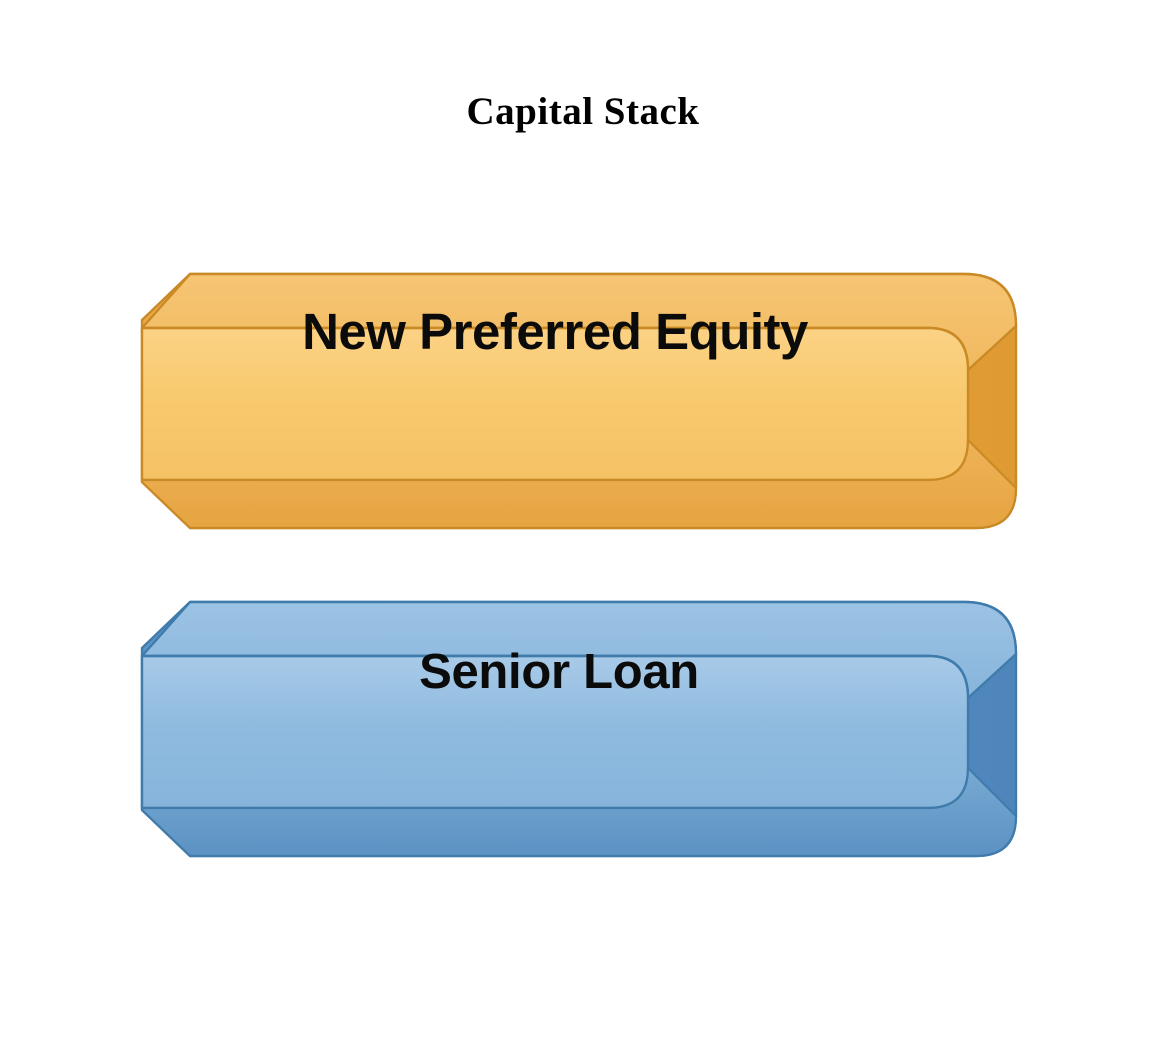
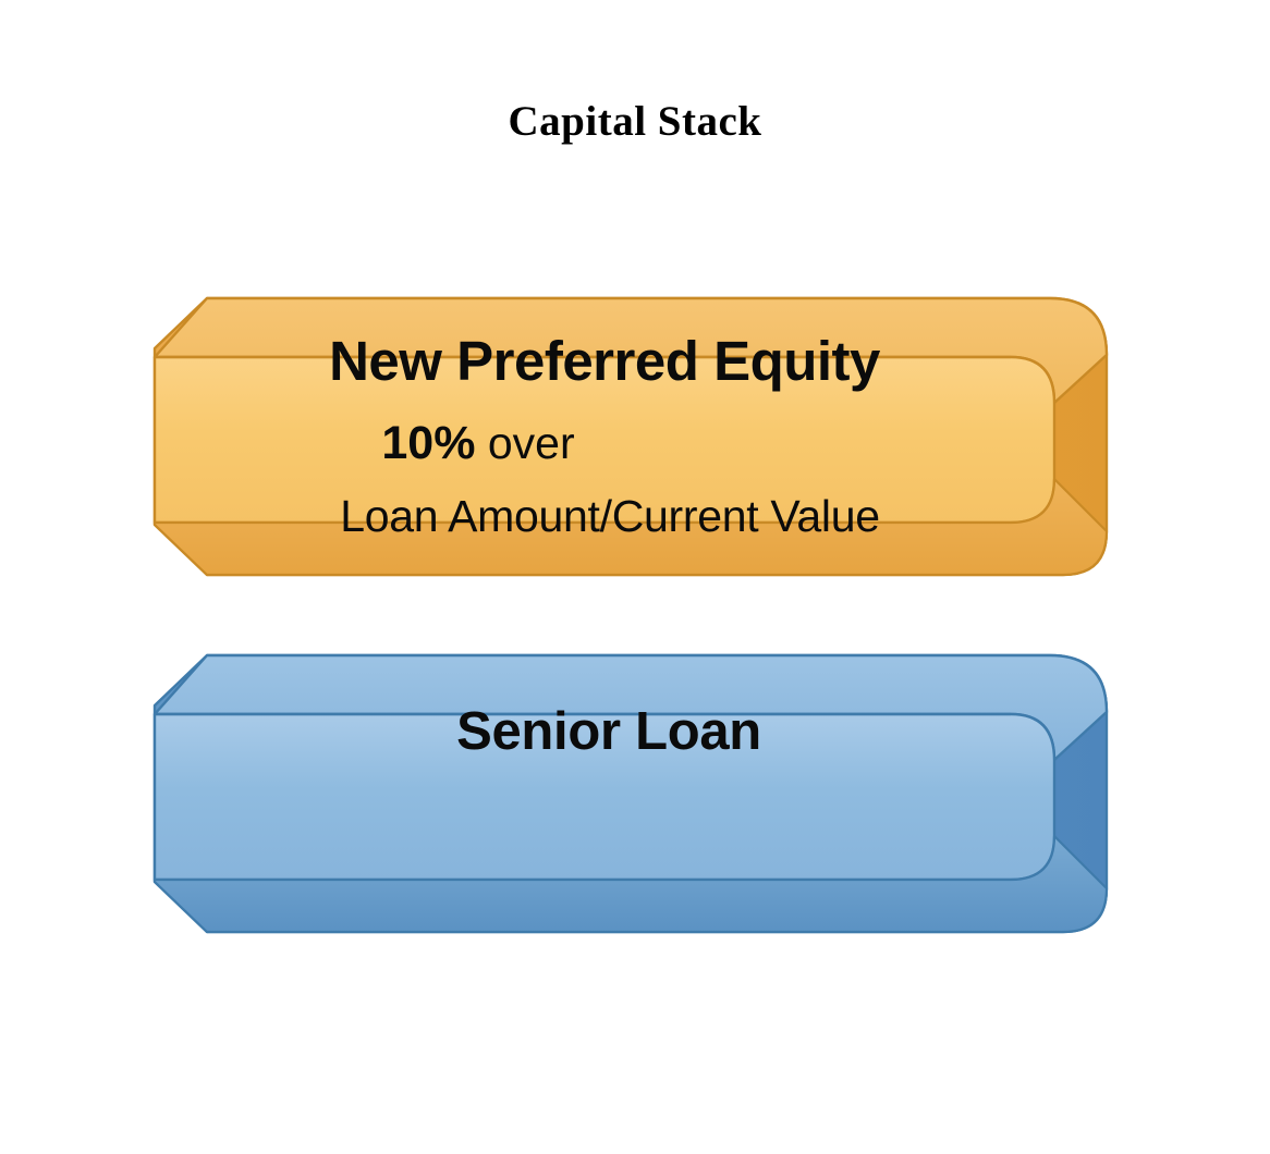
  Capital Stack
  New Preferred Equity
+ 10% over
+ Loan Amount/Current Value
  Senior Loan
